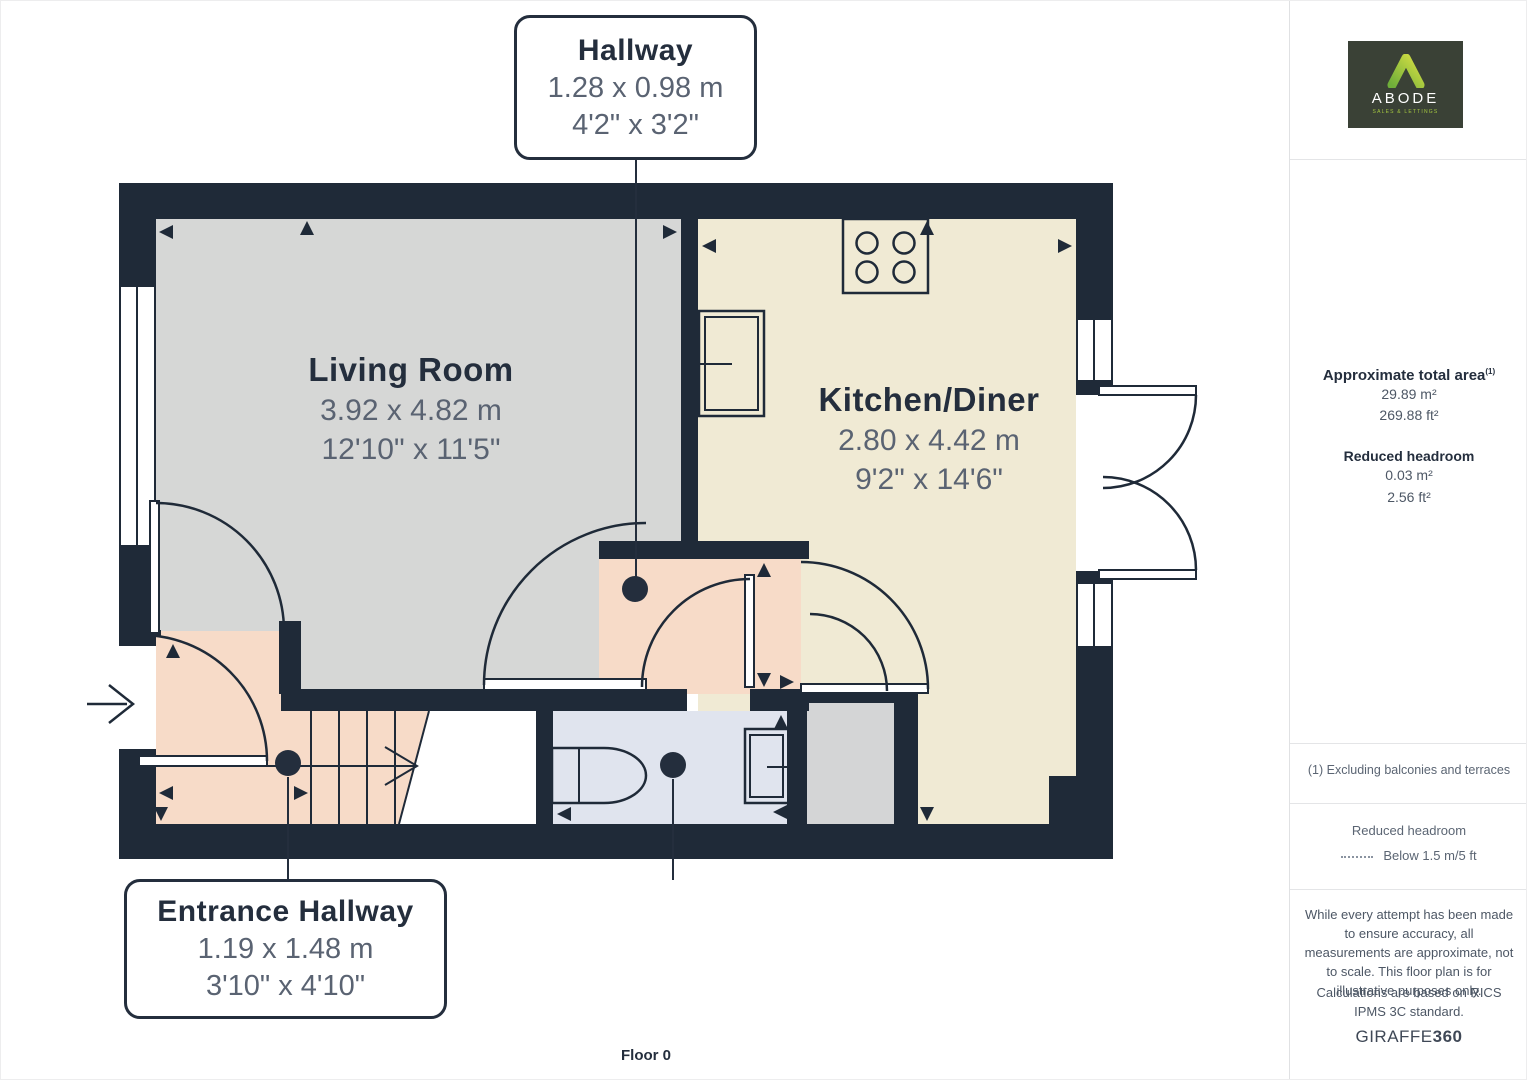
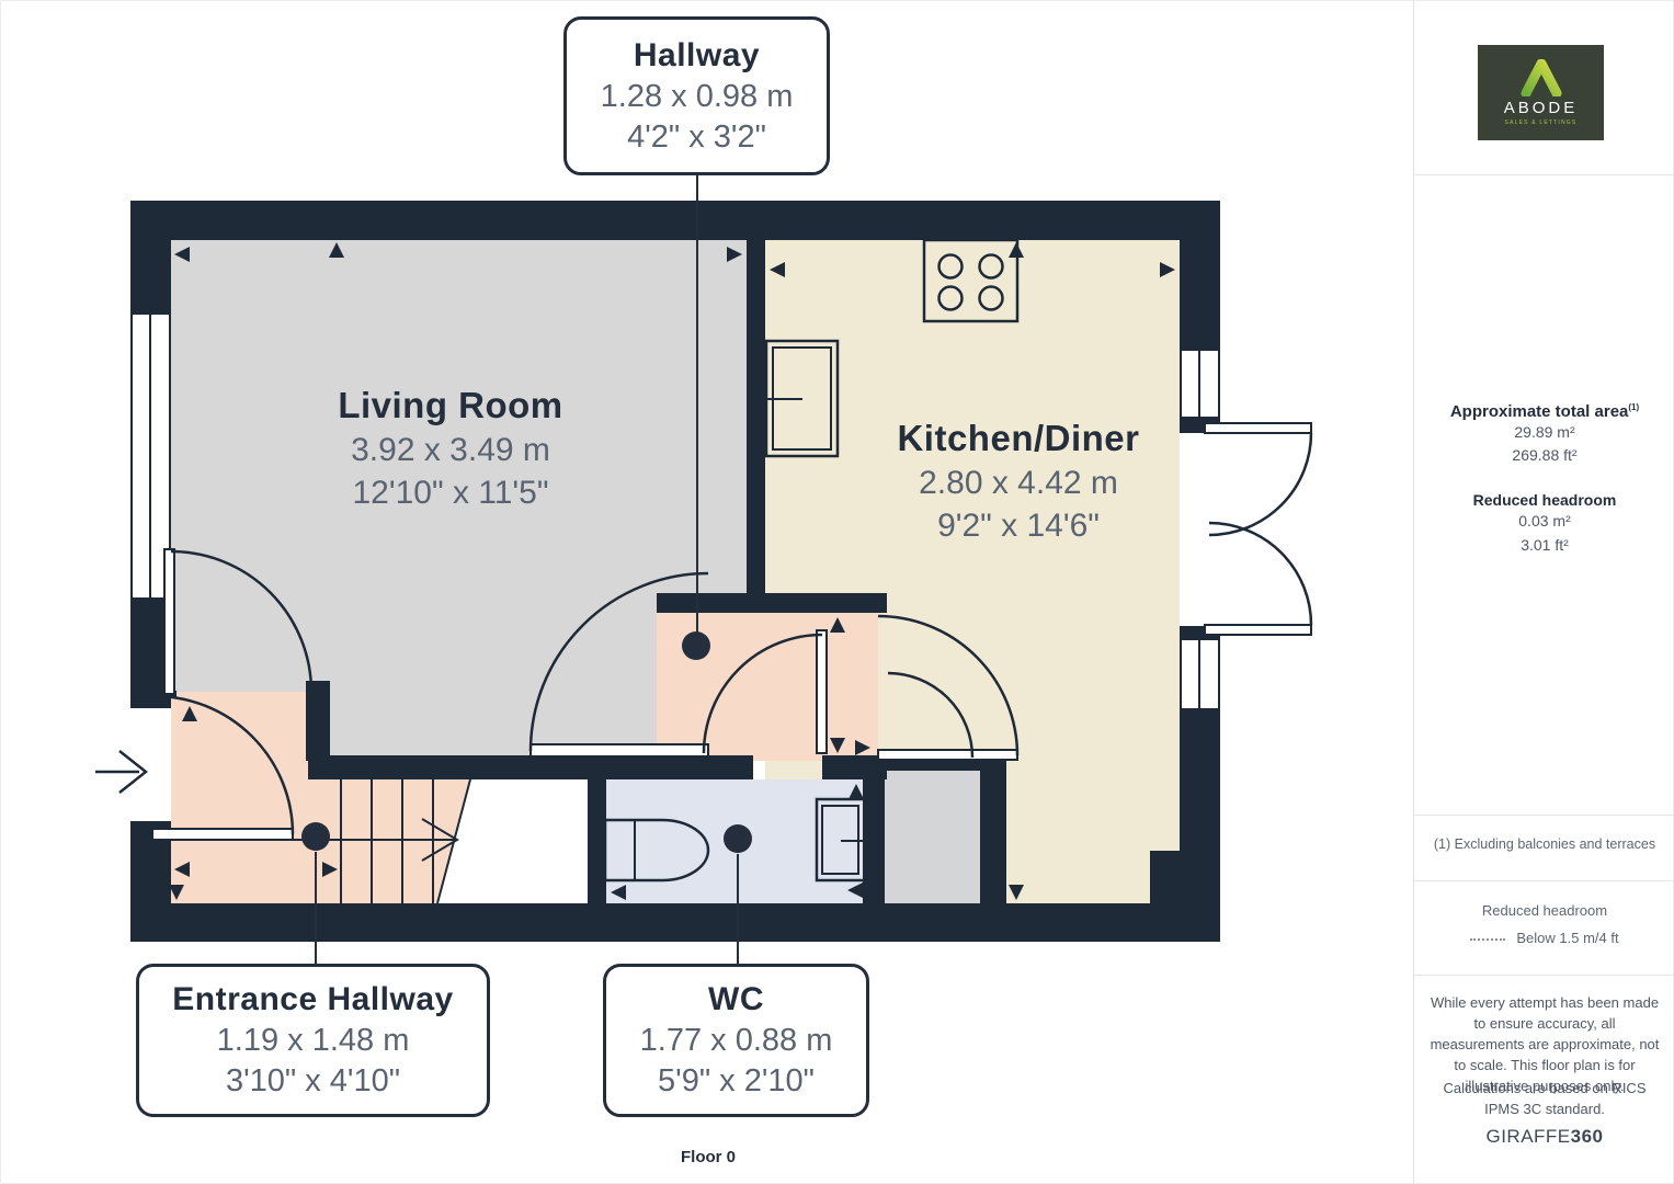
  Living Room
- 3.92 x 4.82 m
+ 3.92 x 3.49 m
  12'10" x 11'5"
  Kitchen/Diner
  2.80 x 4.42 m
  9'2" x 14'6"
  Hallway
  1.28 x 0.98 m
  4'2" x 3'2"
  Entrance Hallway
  1.19 x 1.48 m
  3'10" x 4'10"
+ WC
+ 1.77 x 0.88 m
+ 5'9" x 2'10"
  Floor 0
  ABODE
  Approximate total area(1)
  29.89 m²
  269.88 ft²
  Reduced headroom
  0.03 m²
- 2.56 ft²
+ 3.01 ft²
  (1) Excluding balconies and terraces
  Reduced headroom
- Below 1.5 m/5 ft
+ Below 1.5 m/4 ft
  While every attempt has been made to ensure accuracy, all measurements are approximate, not to scale. This floor plan is for illustrative purposes only.
  Calculations are based on RICS IPMS 3C standard.
  GIRAFFE360
